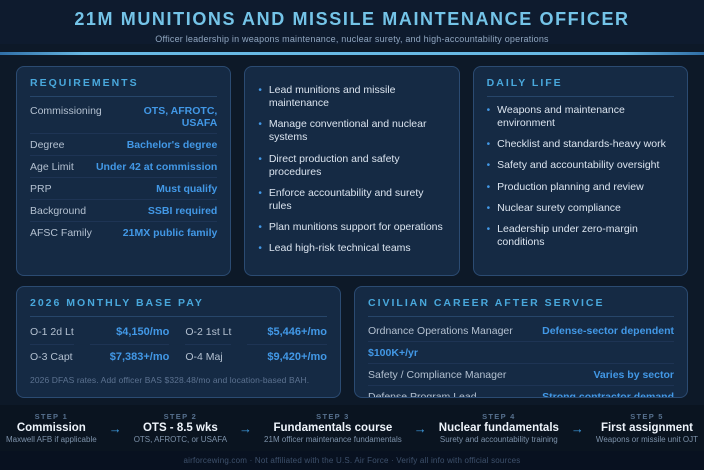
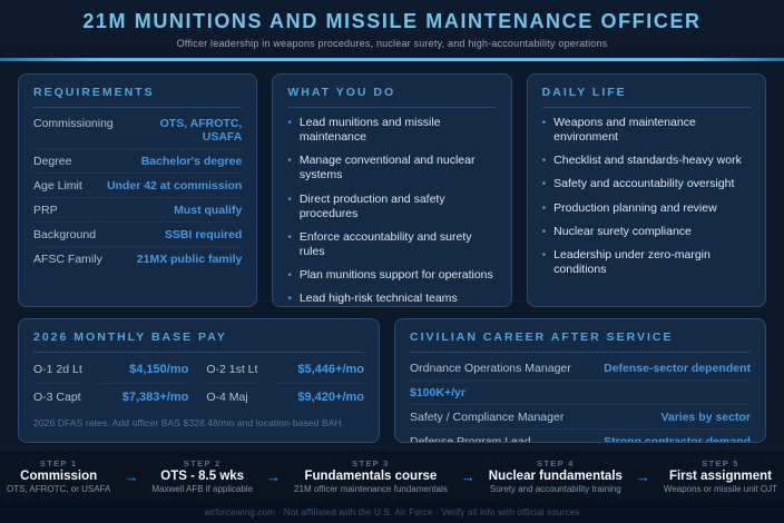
  21M MUNITIONS AND MISSILE MAINTENANCE OFFICER
- Officer leadership in weapons maintenance, nuclear surety, and high-accountability operations
+ Officer leadership in weapons procedures, nuclear surety, and high-accountability operations
  REQUIREMENTS
  Commissioning
  OTS, AFROTC, USAFA
  Degree
  Bachelor's degree
  Age Limit
  Under 42 at commission
  PRP
  Must qualify
  Background
  SSBI required
  AFSC Family
  21MX public family
+ WHAT YOU DO
  •
  Lead munitions and missile maintenance
  •
  Manage conventional and nuclear systems
  •
  Direct production and safety procedures
  •
  Enforce accountability and surety rules
  •
  Plan munitions support for operations
  •
  Lead high-risk technical teams
  DAILY LIFE
  •
  Weapons and maintenance environment
  •
  Checklist and standards-heavy work
  •
  Safety and accountability oversight
  •
  Production planning and review
  •
  Nuclear surety compliance
  •
  Leadership under zero-margin conditions
  2026 MONTHLY BASE PAY
  O-1 2d Lt
  $4,150/mo
  O-2 1st Lt
  $5,446+/mo
  O-3 Capt
  $7,383+/mo
  O-4 Maj
  $9,420+/mo
  2026 DFAS rates. Add officer BAS $328.48/mo and location-based BAH.
  CIVILIAN CAREER AFTER SERVICE
  Ordnance Operations Manager
  Defense-sector dependent
  $100K+/yr
  Safety / Compliance Manager
  Varies by sector
  Defense Program Lead
  Strong contractor demand
  STEP 1
  Commission
- Maxwell AFB if applicable
+ OTS, AFROTC, or USAFA
  →
  STEP 2
  OTS - 8.5 wks
- OTS, AFROTC, or USAFA
+ Maxwell AFB if applicable
  →
  STEP 3
  Fundamentals course
  21M officer maintenance fundamentals
  →
  STEP 4
  Nuclear fundamentals
  Surety and accountability training
  →
  STEP 5
  First assignment
  Weapons or missile unit OJT
  airforcewing.com · Not affiliated with the U.S. Air Force · Verify all info with official sources
